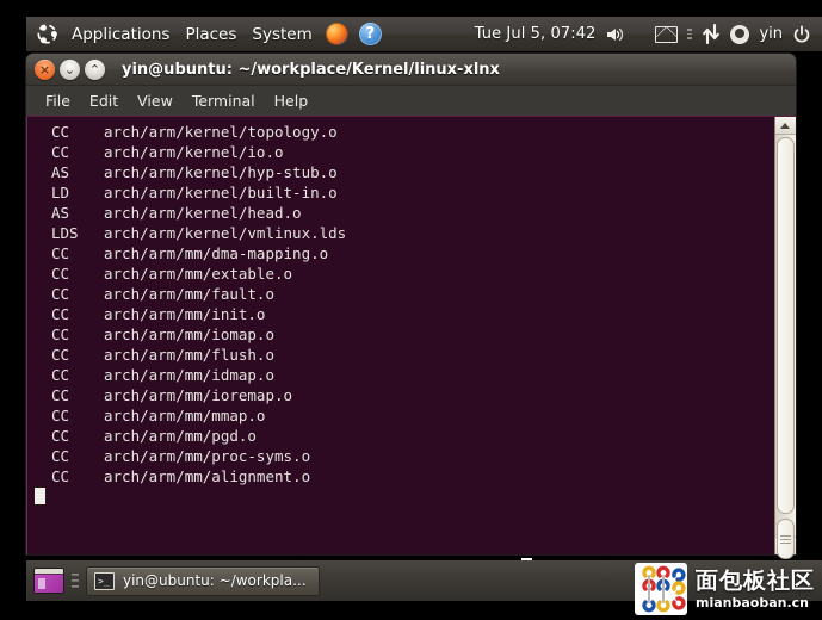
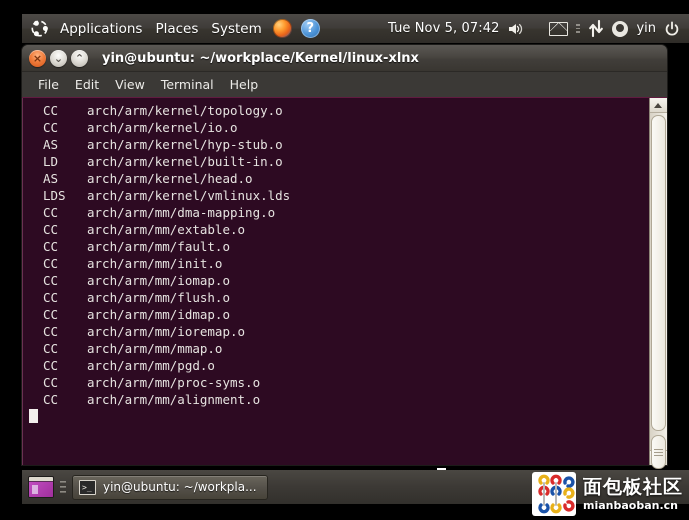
  Applications
  Places
  System
  ?
- Tue Jul 5, 07:42
+ Tue Nov 5, 07:42
  yin
  ×
  ⌄
  ⌃
  yin@ubuntu: ~/workplace/Kernel/linux-xlnx
  File
  Edit
  View
  Terminal
  Help
  CC arch/arm/kernel/topology.o
  CC arch/arm/kernel/io.o
  AS arch/arm/kernel/hyp-stub.o
  LD arch/arm/kernel/built-in.o
  AS arch/arm/kernel/head.o
  LDS arch/arm/kernel/vmlinux.lds
  CC arch/arm/mm/dma-mapping.o
  CC arch/arm/mm/extable.o
  CC arch/arm/mm/fault.o
  CC arch/arm/mm/init.o
  CC arch/arm/mm/iomap.o
  CC arch/arm/mm/flush.o
  CC arch/arm/mm/idmap.o
  CC arch/arm/mm/ioremap.o
  CC arch/arm/mm/mmap.o
  CC arch/arm/mm/pgd.o
  CC arch/arm/mm/proc-syms.o
  CC arch/arm/mm/alignment.o
  >_
  yin@ubuntu: ~/workpla...
  面包板社区
  mianbaoban.cn
